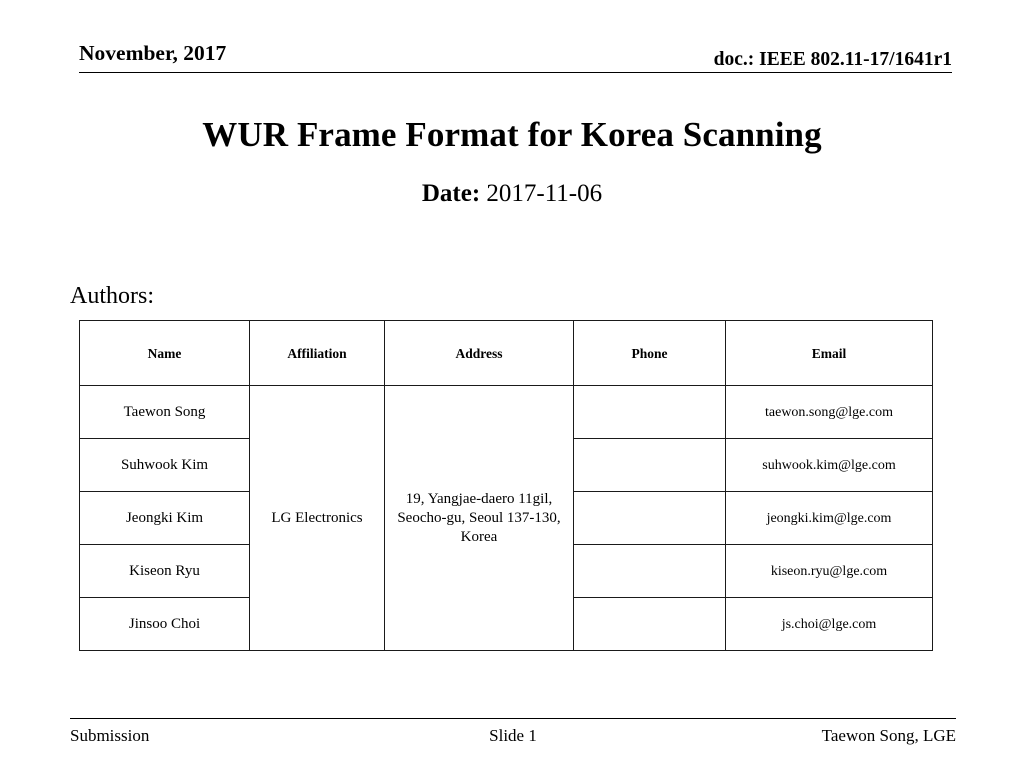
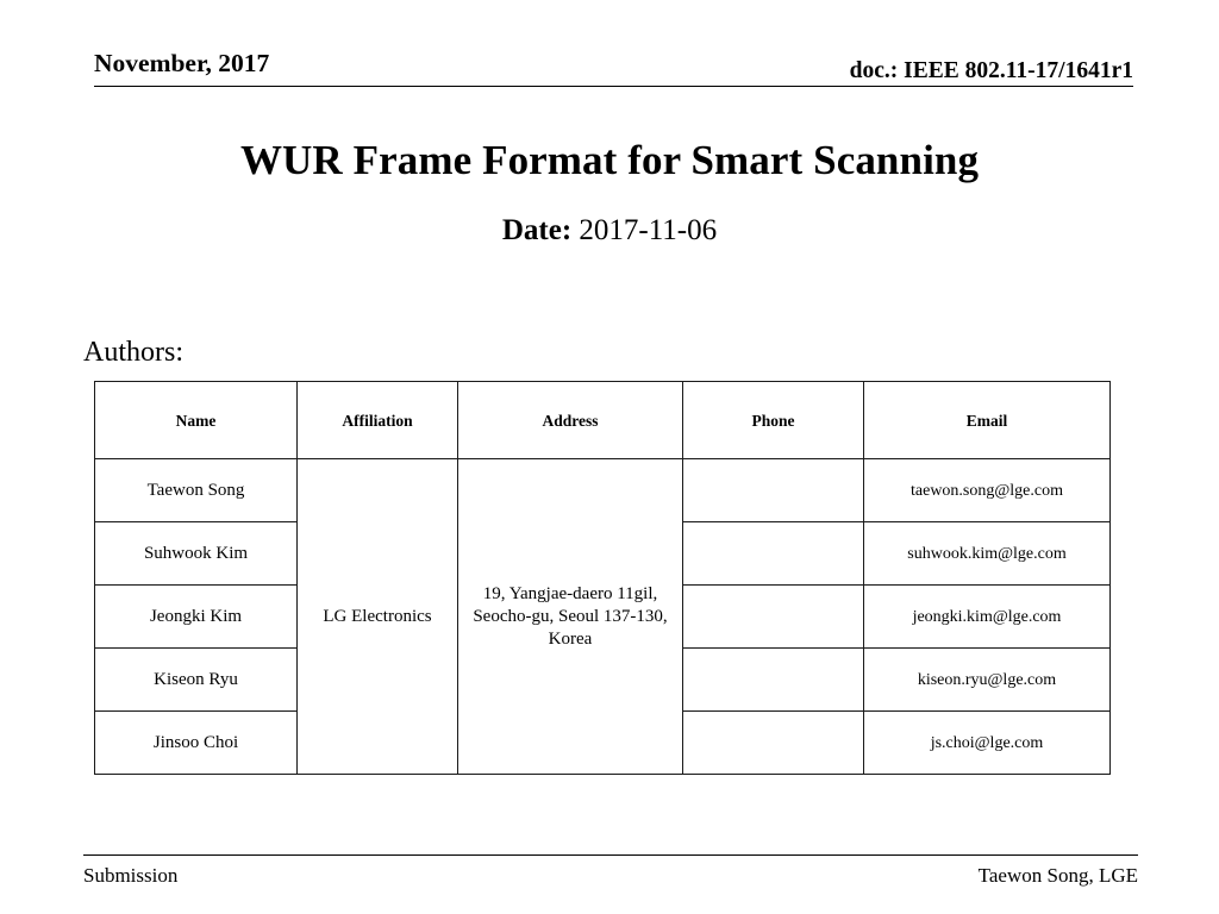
  November, 2017
  doc.: IEEE 802.11-17/1641r1
- WUR Frame Format for Korea Scanning
+ WUR Frame Format for Smart Scanning
  Date: 2017-11-06
  Authors:
  Name	Affiliation	Address	Phone	Email
  Taewon Song	LG Electronics	19, Yangjae-daero 11gil, Seocho-gu, Seoul 137-130, Korea		taewon.song@lge.com
  Suhwook Kim		suhwook.kim@lge.com
  Jeongki Kim		jeongki.kim@lge.com
  Kiseon Ryu		kiseon.ryu@lge.com
  Jinsoo Choi		js.choi@lge.com
  Submission
- Slide 1
  Taewon Song, LGE
